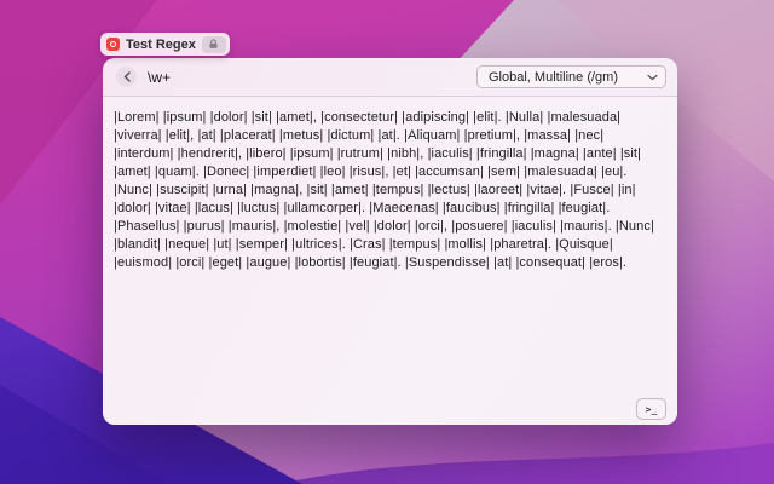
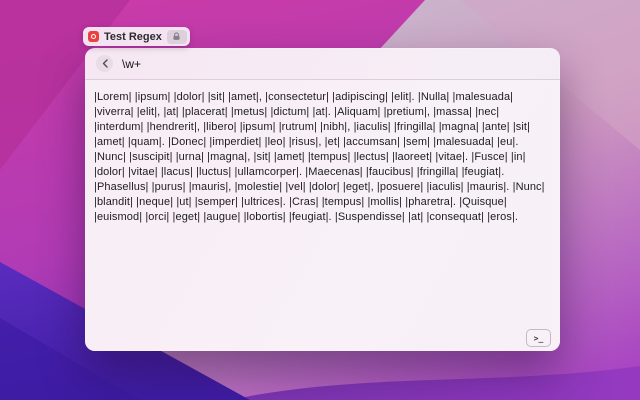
  Test Regex
  \w+
- Global, Multiline (/gm)
- |Lorem| |ipsum| |dolor| |sit| |amet|, |consectetur| |adipiscing| |elit|. |Nulla| |malesuada| |viverra| |elit|, |at| |placerat| |metus| |dictum| |at|. |Aliquam| |pretium|, |massa| |nec| |interdum| |hendrerit|, |libero| |ipsum| |rutrum| |nibh|, |iaculis| |fringilla| |magna| |ante| |sit| |amet| |quam|. |Donec| |imperdiet| |leo| |risus|, |et| |accumsan| |sem| |malesuada| |eu|. |Nunc| |suscipit| |urna| |magna|, |sit| |amet| |tempus| |lectus| |laoreet| |vitae|. |Fusce| |in| |dolor| |vitae| |lacus| |luctus| |ullamcorper|. |Maecenas| |faucibus| |fringilla| |feugiat|. |Phasellus| |purus| |mauris|, |molestie| |vel| |dolor| |orci|, |posuere| |iaculis| |mauris|. |Nunc| |blandit| |neque| |ut| |semper| |ultrices|. |Cras| |tempus| |mollis| |pharetra|. |Quisque| |euismod| |orci| |eget| |augue| |lobortis| |feugiat|. |Suspendisse| |at| |consequat| |eros|.
+ |Lorem| |ipsum| |dolor| |sit| |amet|, |consectetur| |adipiscing| |elit|. |Nulla| |malesuada| |viverra| |elit|, |at| |placerat| |metus| |dictum| |at|. |Aliquam| |pretium|, |massa| |nec| |interdum| |hendrerit|, |libero| |ipsum| |rutrum| |nibh|, |iaculis| |fringilla| |magna| |ante| |sit| |amet| |quam|. |Donec| |imperdiet| |leo| |risus|, |et| |accumsan| |sem| |malesuada| |eu|. |Nunc| |suscipit| |urna| |magna|, |sit| |amet| |tempus| |lectus| |laoreet| |vitae|. |Fusce| |in| |dolor| |vitae| |lacus| |luctus| |ullamcorper|. |Maecenas| |faucibus| |fringilla| |feugiat|. |Phasellus| |purus| |mauris|, |molestie| |vel| |dolor| |eget|, |posuere| |iaculis| |mauris|. |Nunc| |blandit| |neque| |ut| |semper| |ultrices|. |Cras| |tempus| |mollis| |pharetra|. |Quisque| |euismod| |orci| |eget| |augue| |lobortis| |feugiat|. |Suspendisse| |at| |consequat| |eros|.
  >_
